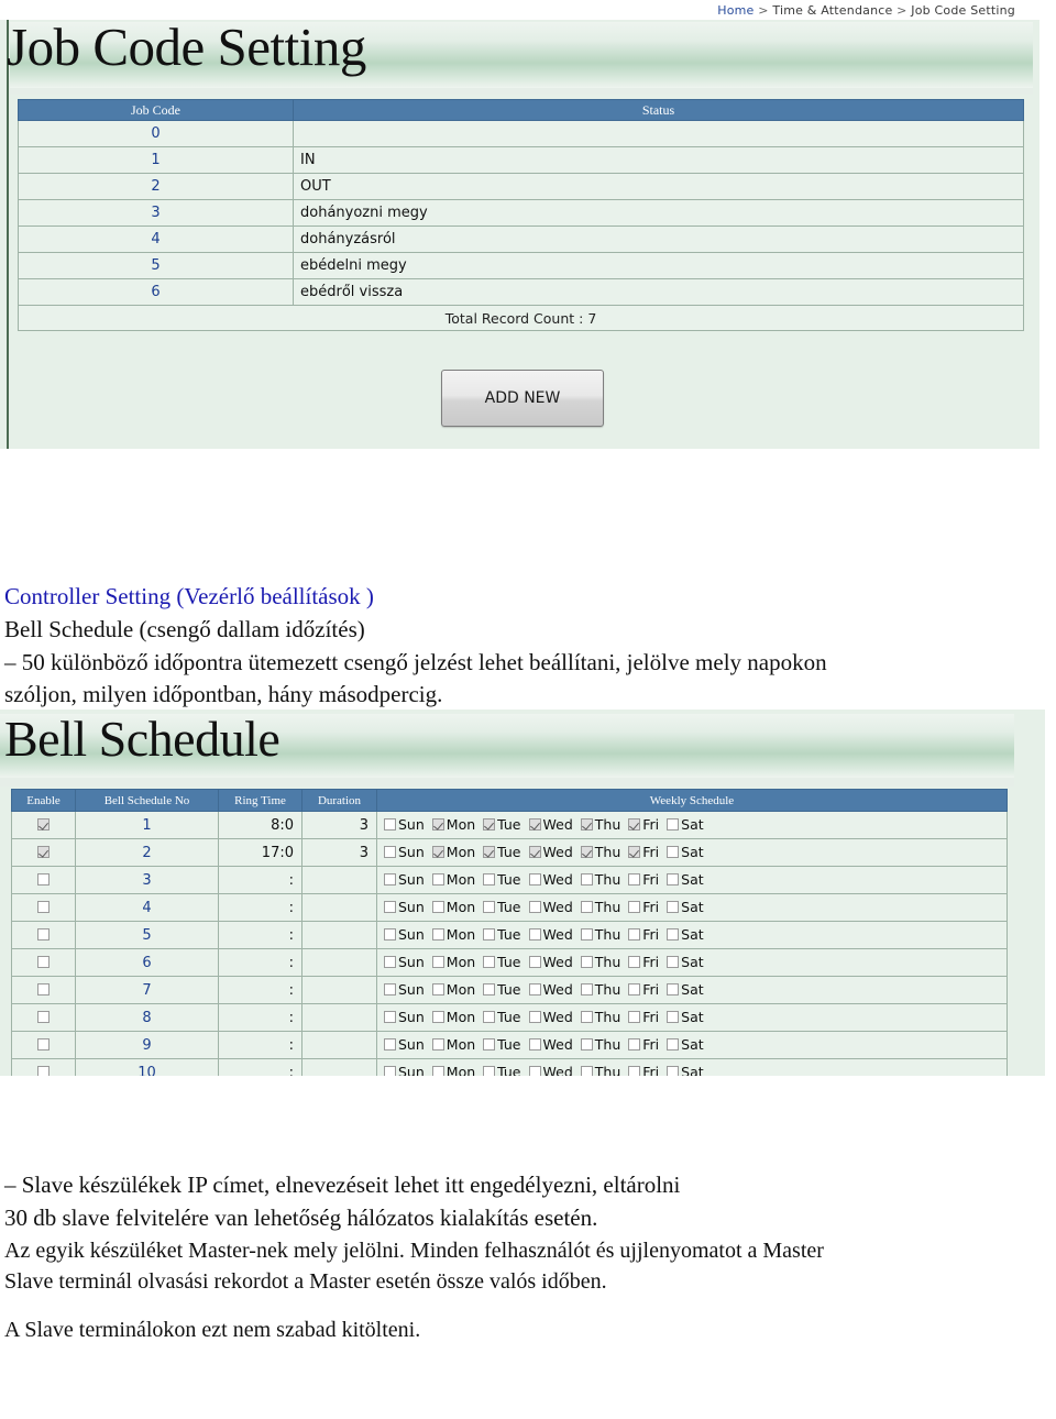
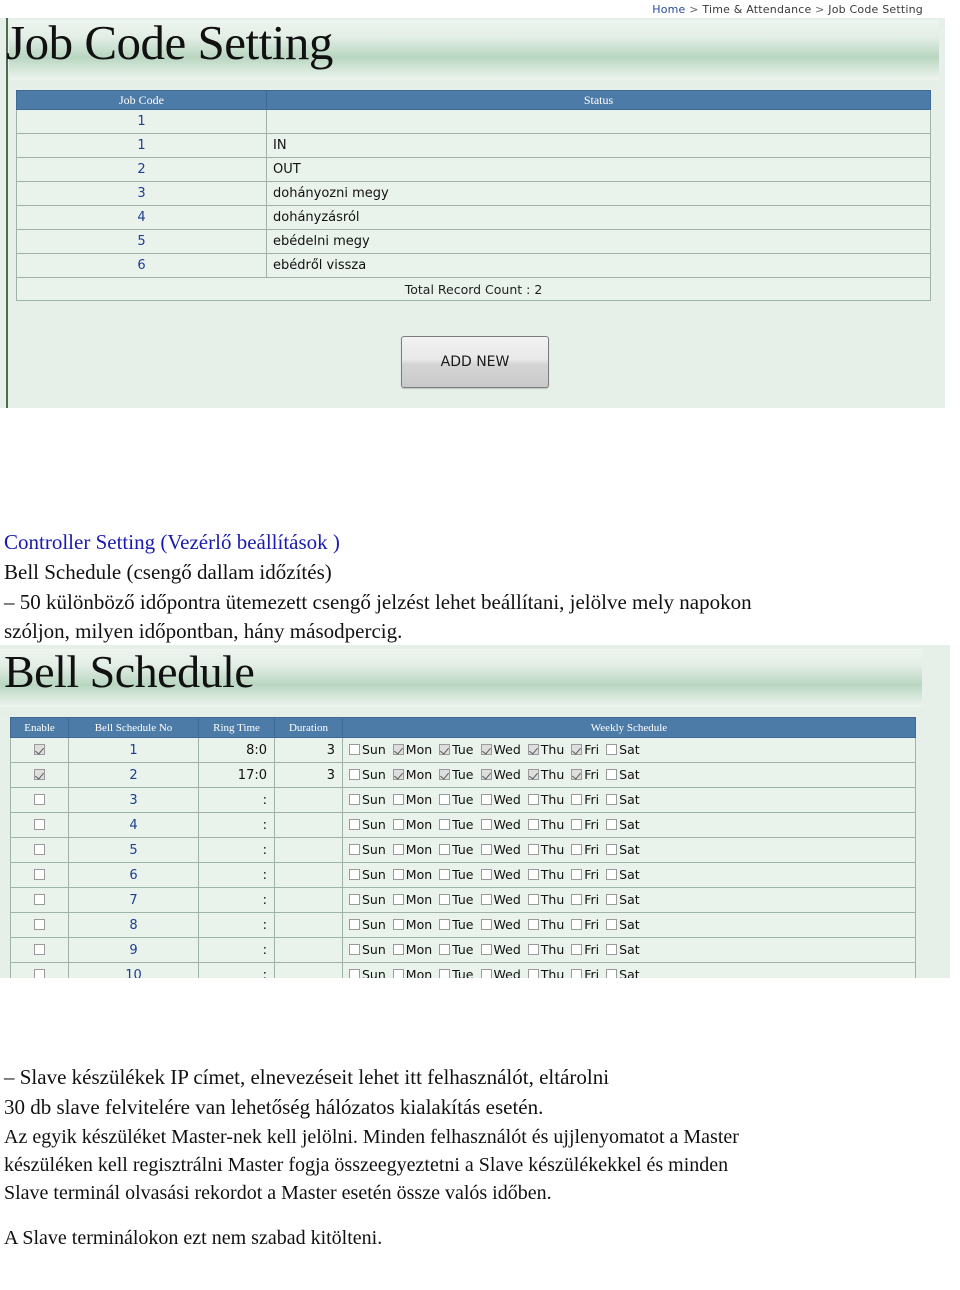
  Home > Time & Attendance > Job Code Setting
  Job Code Setting
  Job Code	Status
- 0
+ 1
  1	IN
  2	OUT
  3	dohányozni megy
  4	dohányzásról
  5	ebédelni megy
  6	ebédről vissza
- Total Record Count : 7
+ Total Record Count : 2
  ADD NEW
  Controller Setting (Vezérlő beállítások )
  Bell Schedule (csengő dallam időzítés)
  – 50 különböző időpontra ütemezett csengő jelzést lehet beállítani, jelölve mely napokon
  szóljon, milyen időpontban, hány másodpercig.
  Bell Schedule
  Enable	Bell Schedule No	Ring Time	Duration	Weekly Schedule
  	1	8:0	3	Sun Mon Tue Wed Thu Fri Sat
  	2	17:0	3	Sun Mon Tue Wed Thu Fri Sat
  	3	:		Sun Mon Tue Wed Thu Fri Sat
  	4	:		Sun Mon Tue Wed Thu Fri Sat
  	5	:		Sun Mon Tue Wed Thu Fri Sat
  	6	:		Sun Mon Tue Wed Thu Fri Sat
  	7	:		Sun Mon Tue Wed Thu Fri Sat
  	8	:		Sun Mon Tue Wed Thu Fri Sat
  	9	:		Sun Mon Tue Wed Thu Fri Sat
  	10	:		Sun Mon Tue Wed Thu Fri Sat
- – Slave készülékek IP címet, elnevezéseit lehet itt engedélyezni, eltárolni
+ – Slave készülékek IP címet, elnevezéseit lehet itt felhasználót, eltárolni
  30 db slave felvitelére van lehetőség hálózatos kialakítás esetén.
- Az egyik készüléket Master-nek mely jelölni. Minden felhasználót és ujjlenyomatot a Master
+ Az egyik készüléket Master-nek kell jelölni. Minden felhasználót és ujjlenyomatot a Master
+ készüléken kell regisztrálni Master fogja összeegyeztetni a Slave készülékekkel és minden
  Slave terminál olvasási rekordot a Master esetén össze valós időben.
  A Slave terminálokon ezt nem szabad kitölteni.
